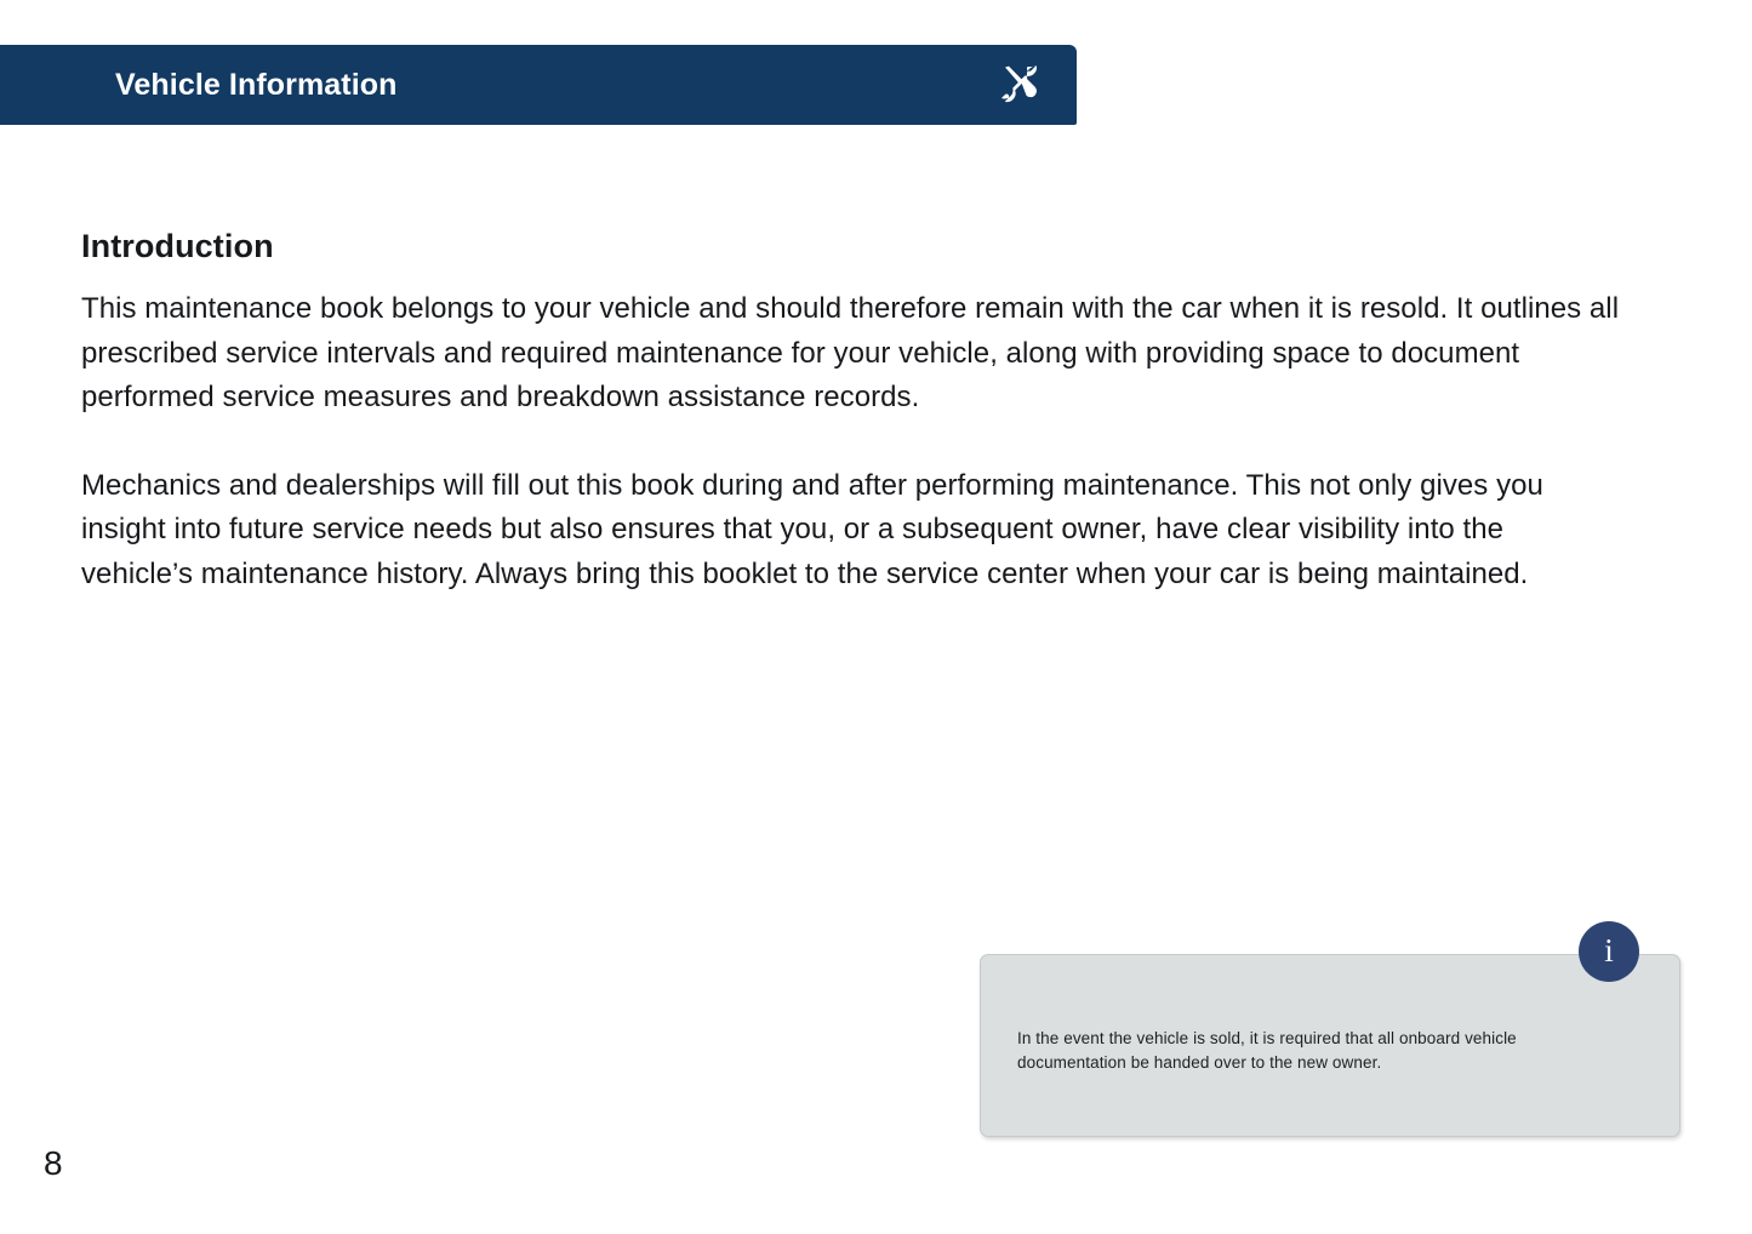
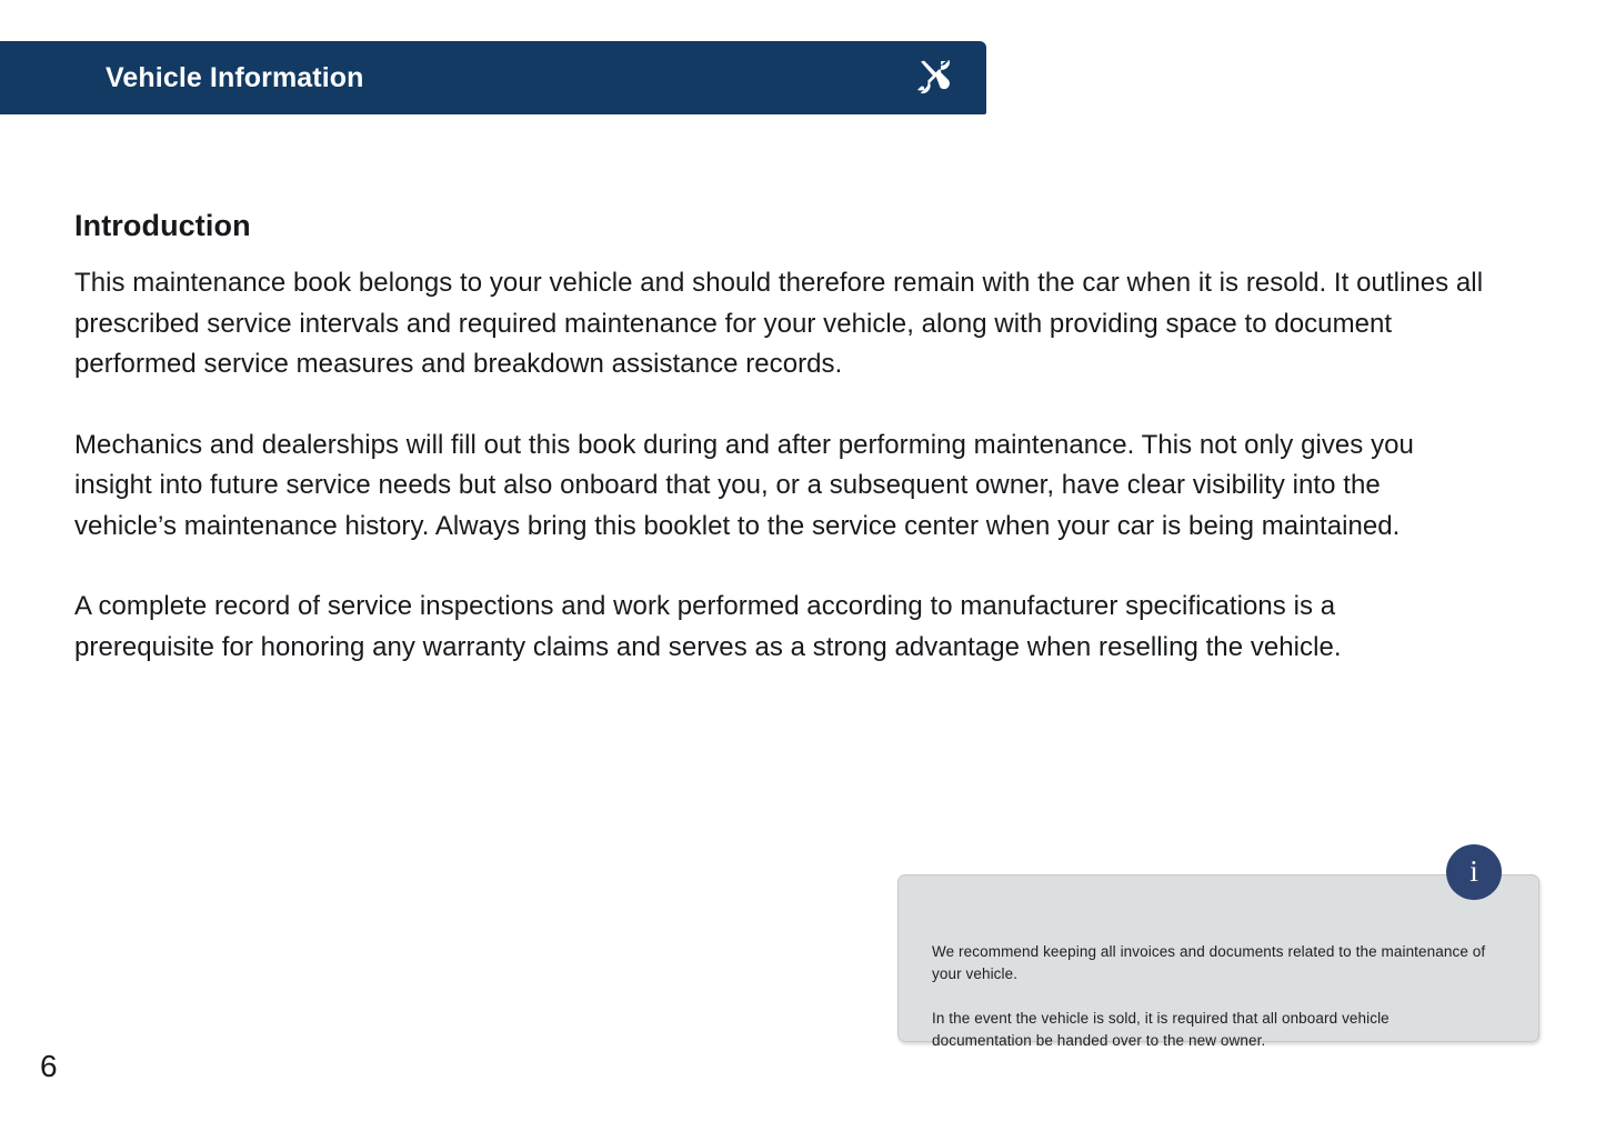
  Vehicle Information
  Introduction
  This maintenance book belongs to your vehicle and should therefore remain with the car when it is resold. It outlines all prescribed service intervals and required maintenance for your vehicle, along with providing space to document performed service measures and breakdown assistance records.
- Mechanics and dealerships will fill out this book during and after performing maintenance. This not only gives you insight into future service needs but also ensures that you, or a subsequent owner, have clear visibility into the vehicle’s maintenance history. Always bring this booklet to the service center when your car is being maintained.
+ Mechanics and dealerships will fill out this book during and after performing maintenance. This not only gives you insight into future service needs but also onboard that you, or a subsequent owner, have clear visibility into the vehicle’s maintenance history. Always bring this booklet to the service center when your car is being maintained.
+ A complete record of service inspections and work performed according to manufacturer specifications is a prerequisite for honoring any warranty claims and serves as a strong advantage when reselling the vehicle.
+ We recommend keeping all invoices and documents related to the maintenance of your vehicle.
  In the event the vehicle is sold, it is required that all onboard vehicle documentation be handed over to the new owner.
  i
- 8
+ 6
